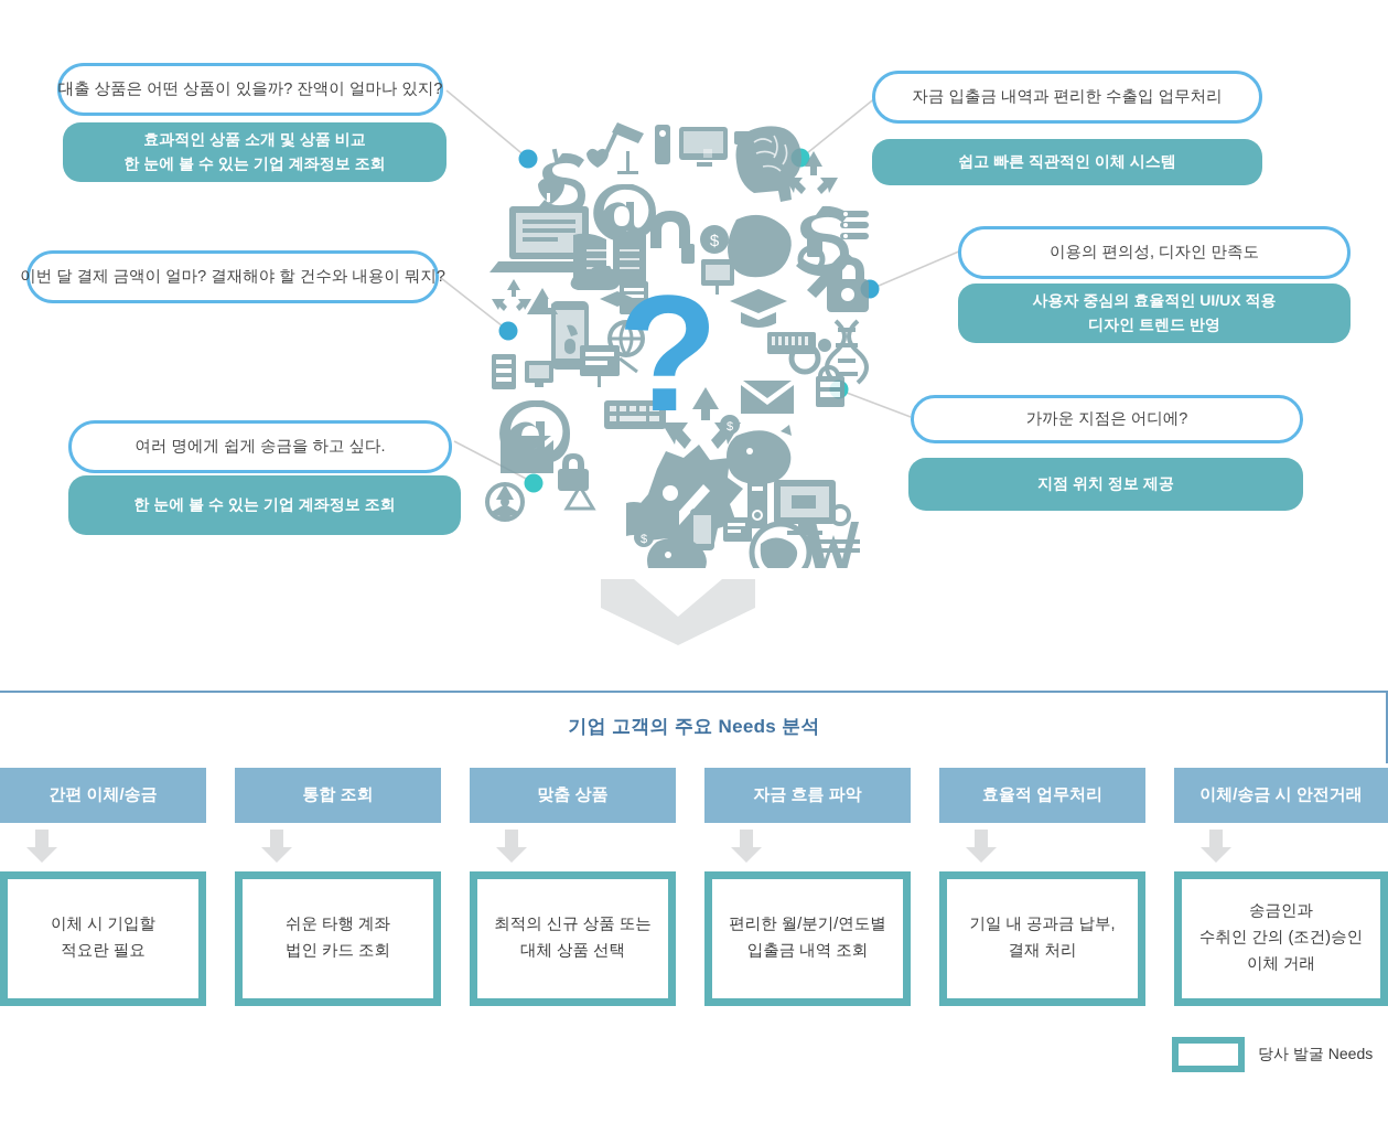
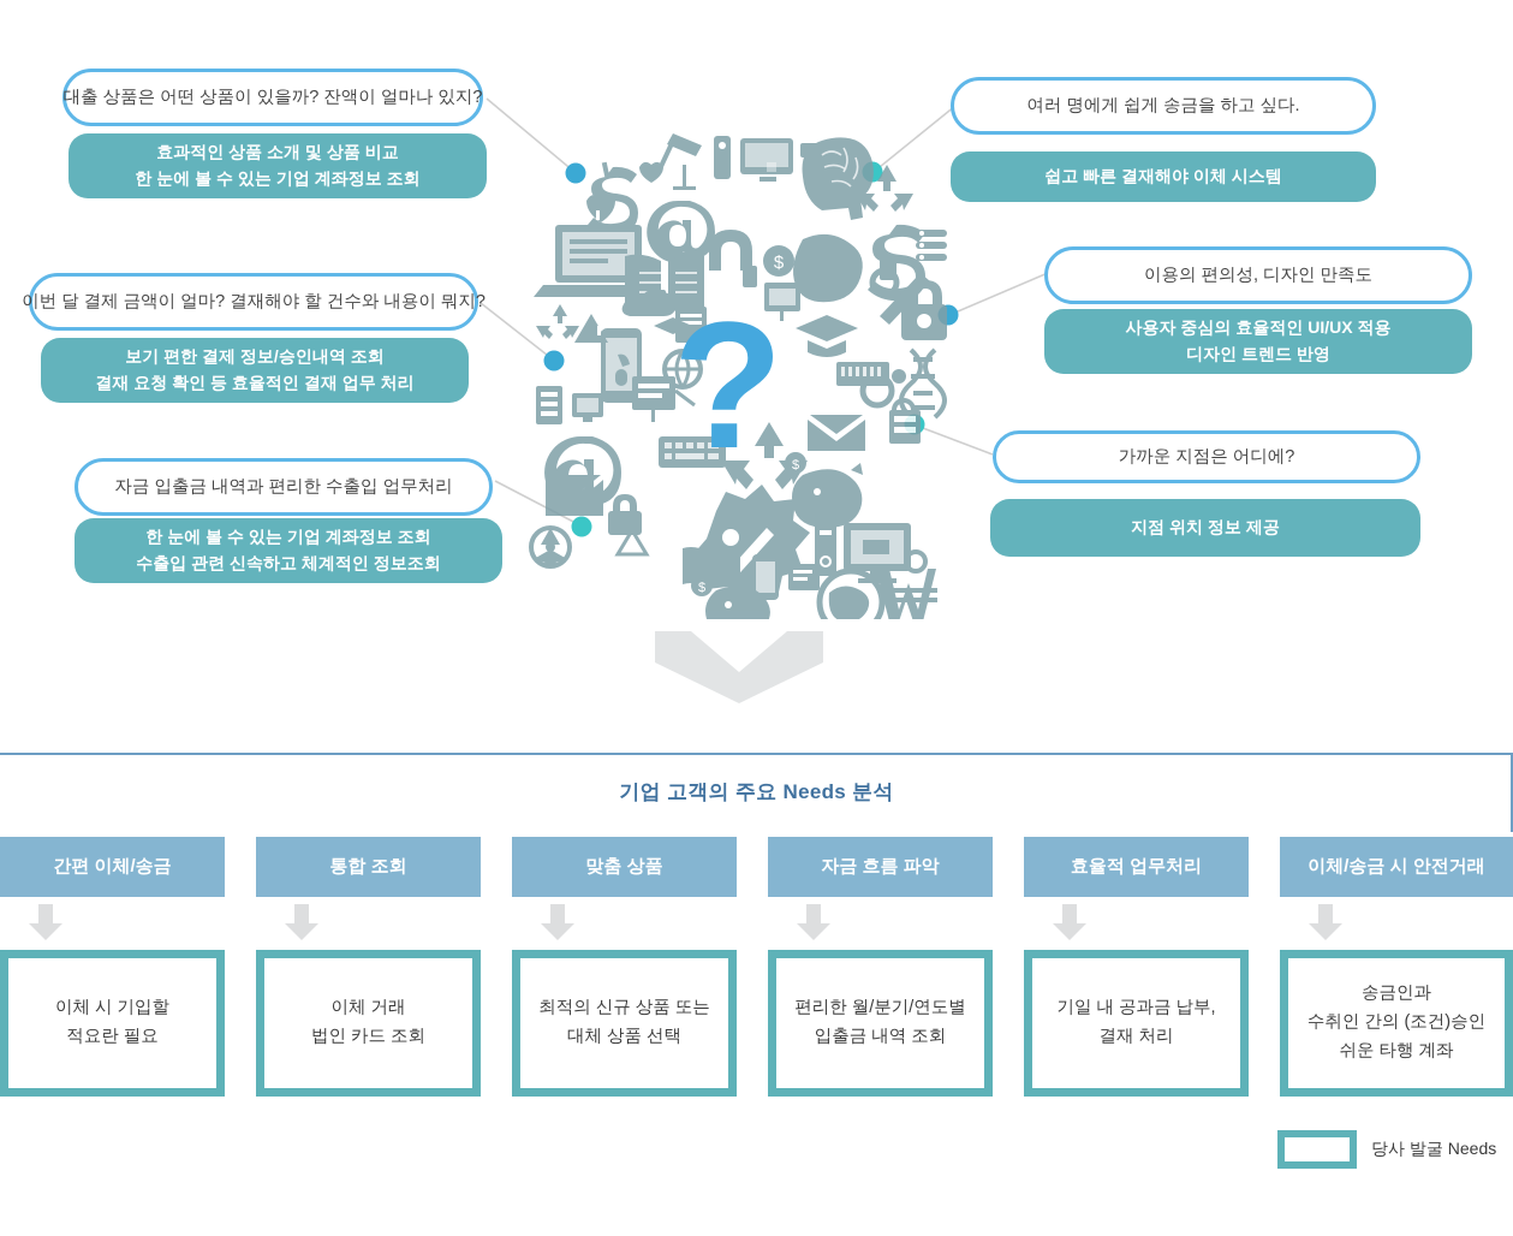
  $
  $
  $
  ?
  대출 상품은 어떤 상품이 있을까? 잔액이 얼마나 있지?
  효과적인 상품 소개 및 상품 비교
  한 눈에 볼 수 있는 기업 계좌정보 조회
  이번 달 결제 금액이 얼마? 결재해야 할 건수와 내용이 뭐지?
+ 보기 편한 결제 정보/승인내역 조회
+ 결재 요청 확인 등 효율적인 결재 업무 처리
- 여러 명에게 쉽게 송금을 하고 싶다.
+ 자금 입출금 내역과 편리한 수출입 업무처리
  한 눈에 볼 수 있는 기업 계좌정보 조회
+ 수출입 관련 신속하고 체계적인 정보조회
- 자금 입출금 내역과 편리한 수출입 업무처리
+ 여러 명에게 쉽게 송금을 하고 싶다.
- 쉽고 빠른 직관적인 이체 시스템
+ 쉽고 빠른 결재해야 이체 시스템
  이용의 편의성, 디자인 만족도
  사용자 중심의 효율적인 UI/UX 적용
  디자인 트렌드 반영
  가까운 지점은 어디에?
  지점 위치 정보 제공
  기업 고객의 주요 Needs 분석
  간편 이체/송금
  이체 시 기입할
  적요란 필요
  통합 조회
- 쉬운 타행 계좌
+ 이체 거래
  법인 카드 조회
  맞춤 상품
  최적의 신규 상품 또는
  대체 상품 선택
  자금 흐름 파악
  편리한 월/분기/연도별
  입출금 내역 조회
  효율적 업무처리
  기일 내 공과금 납부,
  결재 처리
  이체/송금 시 안전거래
  송금인과
  수취인 간의 (조건)승인
- 이체 거래
+ 쉬운 타행 계좌
  당사 발굴 Needs
